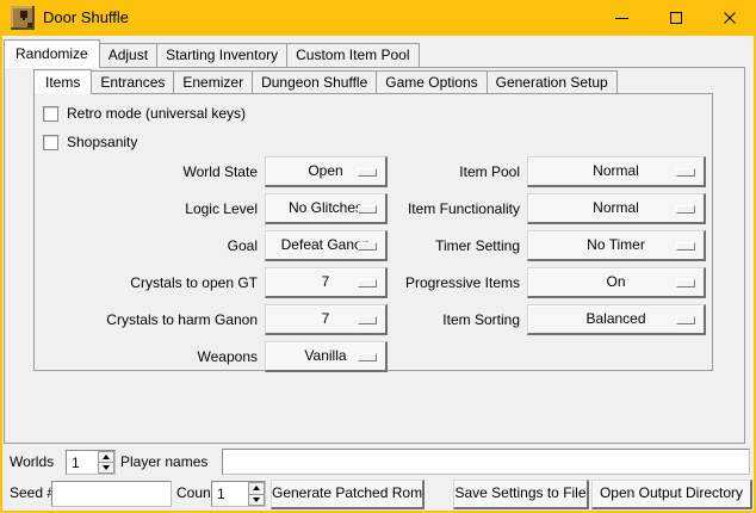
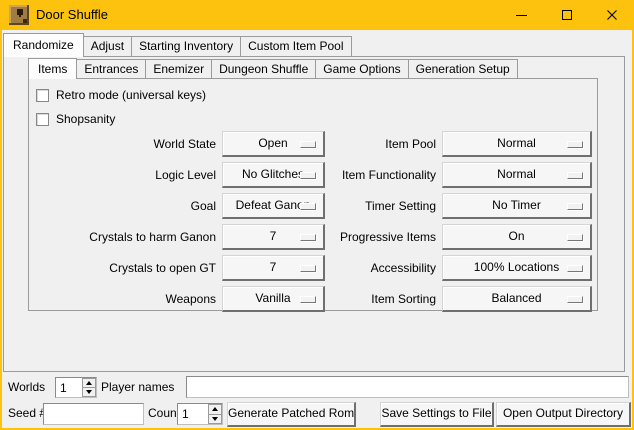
  Door Shuffle
  Randomize
  Adjust
  Starting Inventory
  Custom Item Pool
  Items
  Entrances
  Enemizer
  Dungeon Shuffle
  Game Options
  Generation Setup
  Retro mode (universal keys)
  Shopsanity
  World State
  Open
  Logic Level
  No Glitche
  Goal
  Defeat Gan
- Crystals to open GT
+ Crystals to harm Ganon
  7
- Crystals to harm Ganon
+ Crystals to open GT
  7
  Weapons
  Vanilla
  Item Pool
  Normal
  Item Functionality
  Normal
  Timer Setting
  No Timer
  Progressive Items
  On
+ Accessibility
+ 100% Locations
  Item Sorting
  Balanced
  Worlds
  1
  Player names
  Seed
  Coun
  1
  Generate Patched Rom
  Save Settings to File
  Open Output Directory
